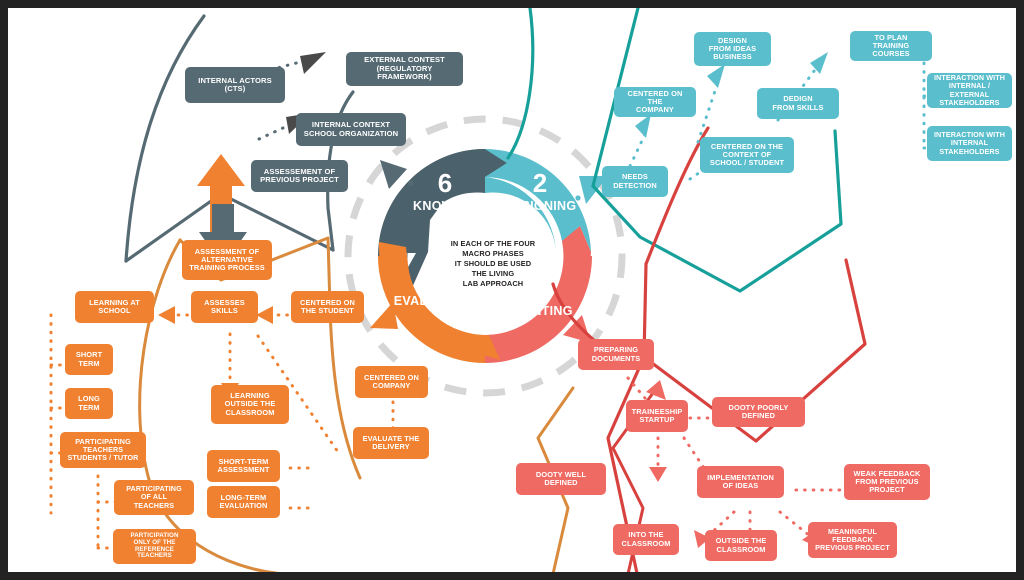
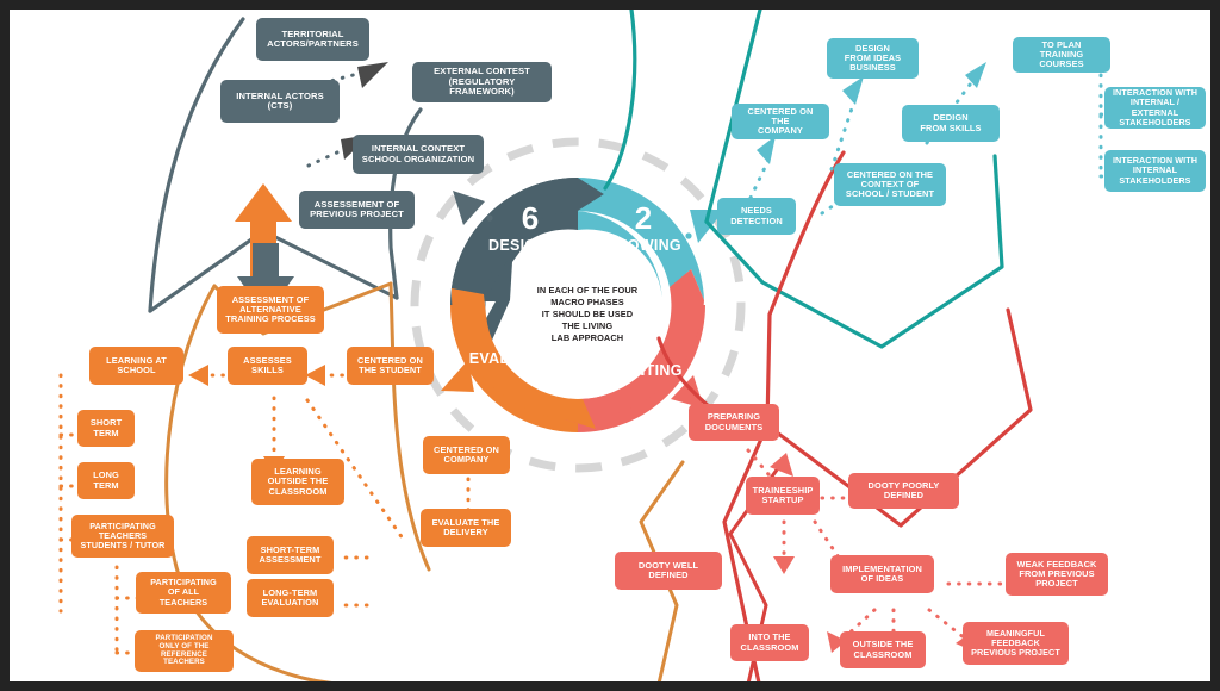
  6
- KNOWING
+ DESIGNING
  2
- DESIGNING
+ KNOWING
  3
  IMPLEMENTING
  EVALUATING
  IN EACH OF THE FOUR
  MACRO PHASES
  IT SHOULD BE USED
  THE LIVING
  LAB APPROACH
+ TERRITORIAL
+ ACTORS/PARTNERS
  EXTERNAL CONTEST
  (REGULATORY FRAMEWORK)
  INTERNAL ACTORS
  (CTS)
  INTERNAL CONTEXT
  SCHOOL ORGANIZATION
  ASSESSEMENT OF
  PREVIOUS PROJECT
  NEEDS
  DETECTION
  CENTERED ON THE
  COMPANY
  DESIGN
  FROM IDEAS
  BUSINESS
  CENTERED ON THE
  CONTEXT OF
  SCHOOL / STUDENT
  DEDIGN
  FROM SKILLS
  TO PLAN
  TRAINING COURSES
  INTERACTION WITH
  INTERNAL / EXTERNAL
  STAKEHOLDERS
  INTERACTION WITH
  INTERNAL
  STAKEHOLDERS
  PREPARING
  DOCUMENTS
  TRAINEESHIP
  STARTUP
  DOOTY POORLY
  DEFINED
  DOOTY WELL
  DEFINED
  IMPLEMENTATION
  OF IDEAS
  WEAK FEEDBACK
  FROM PREVIOUS
  PROJECT
  INTO THE
  CLASSROOM
  OUTSIDE THE
  CLASSROOM
  MEANINGFUL
  FEEDBACK
  PREVIOUS PROJECT
  ASSESSMENT OF
  ALTERNATIVE
  TRAINING PROCESS
  LEARNING AT
  SCHOOL
  ASSESSES
  SKILLS
  CENTERED ON
  THE STUDENT
  SHORT
  TERM
  LONG
  TERM
  PARTICIPATING
  TEACHERS
  STUDENTS / TUTOR
  PARTICIPATING
  OF ALL
  TEACHERS
  LEARNING
  OUTSIDE THE
  CLASSROOM
  SHORT-TERM
  ASSESSMENT
  LONG-TERM
  EVALUATION
  CENTERED ON
  COMPANY
  EVALUATE THE
  DELIVERY
